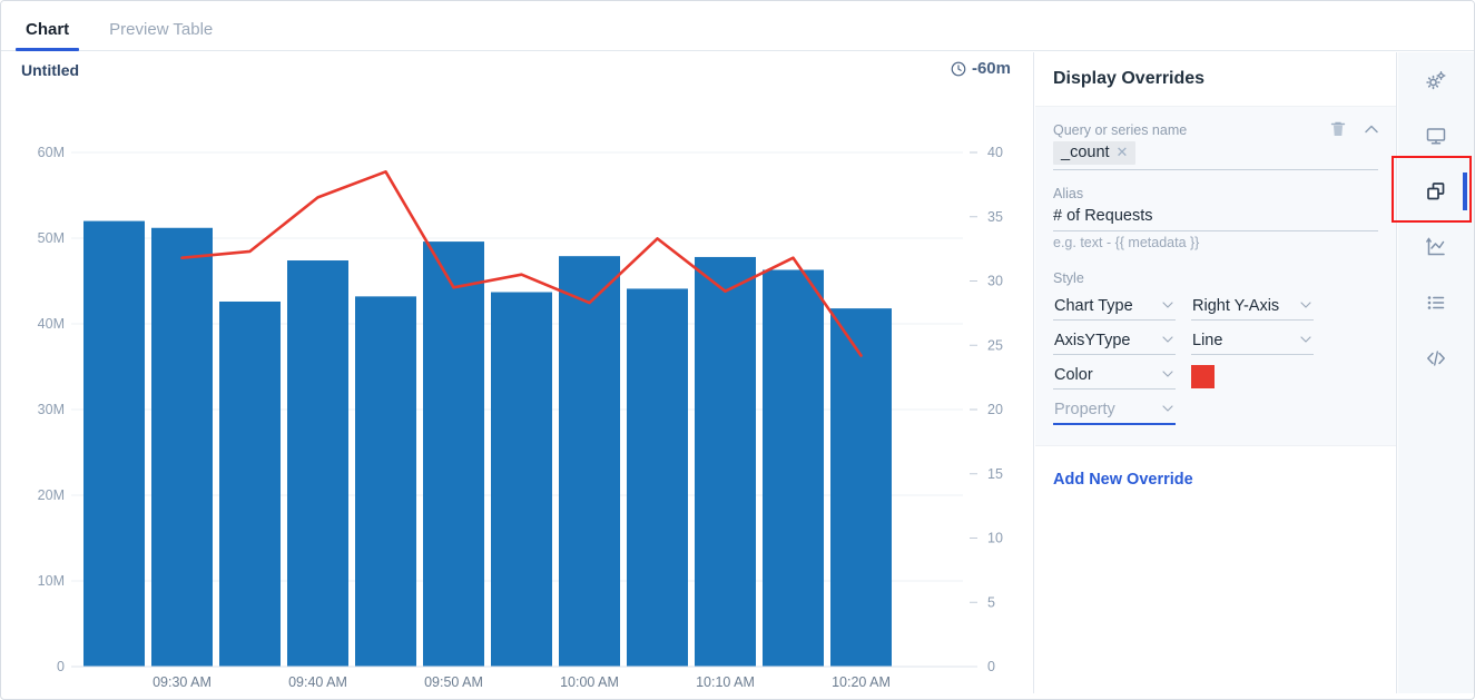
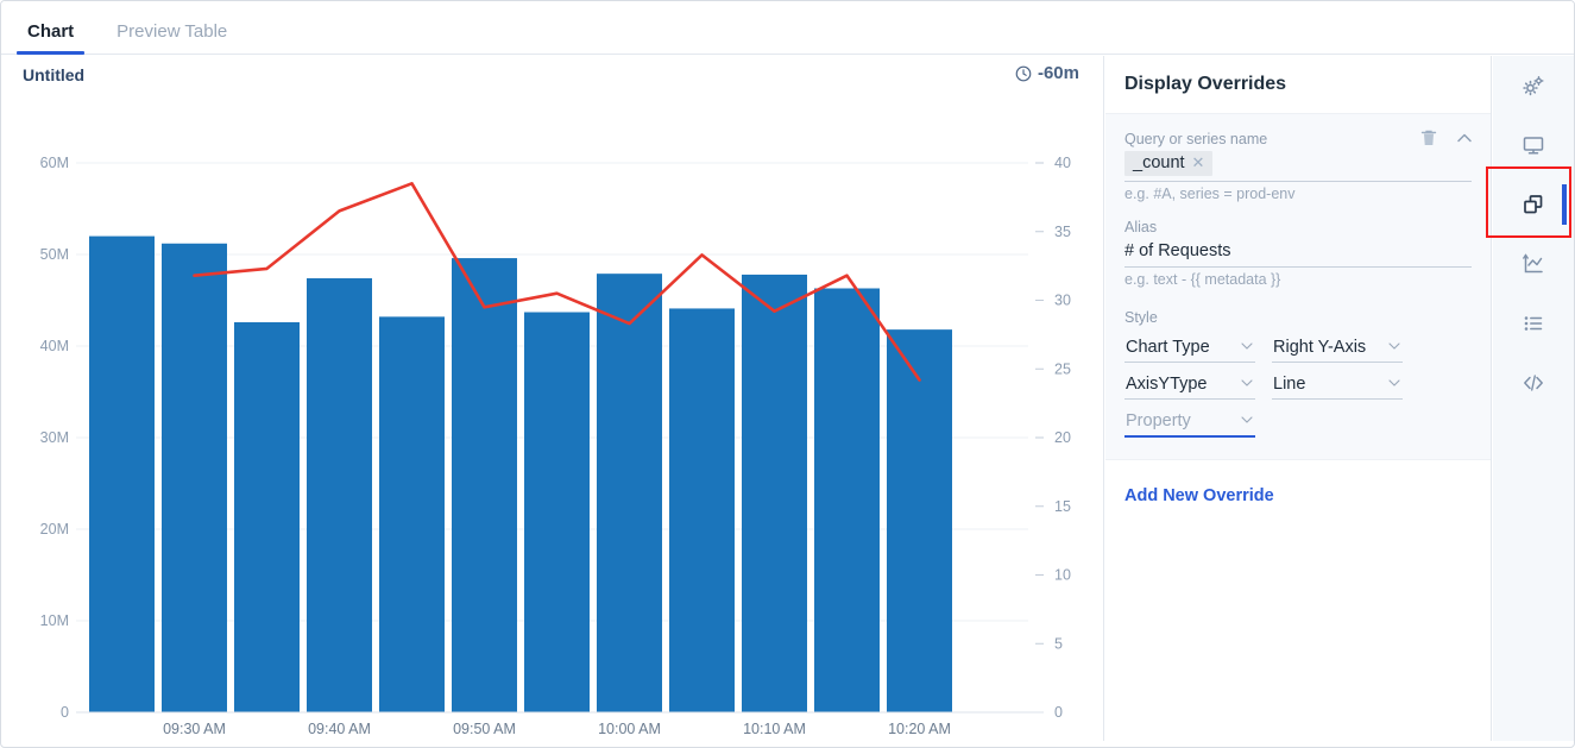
  Chart
  Preview Table
  Untitled
  -60m
  0
  10M
  20M
  30M
  40M
  50M
  60M
  0
  5
  10
  15
  20
  25
  30
  35
  40
  09:30 AM
  09:40 AM
  09:50 AM
  10:00 AM
  10:10 AM
  10:20 AM
  Display Overrides
  Query or series name
  _count
  ✕
+ e.g. #A, series = prod-env
  Alias
  # of Requests
  e.g. text - {{ metadata }}
  Style
  Chart Type
  Right Y-Axis
  AxisYType
  Line
- Color
  Property
  Add New Override
